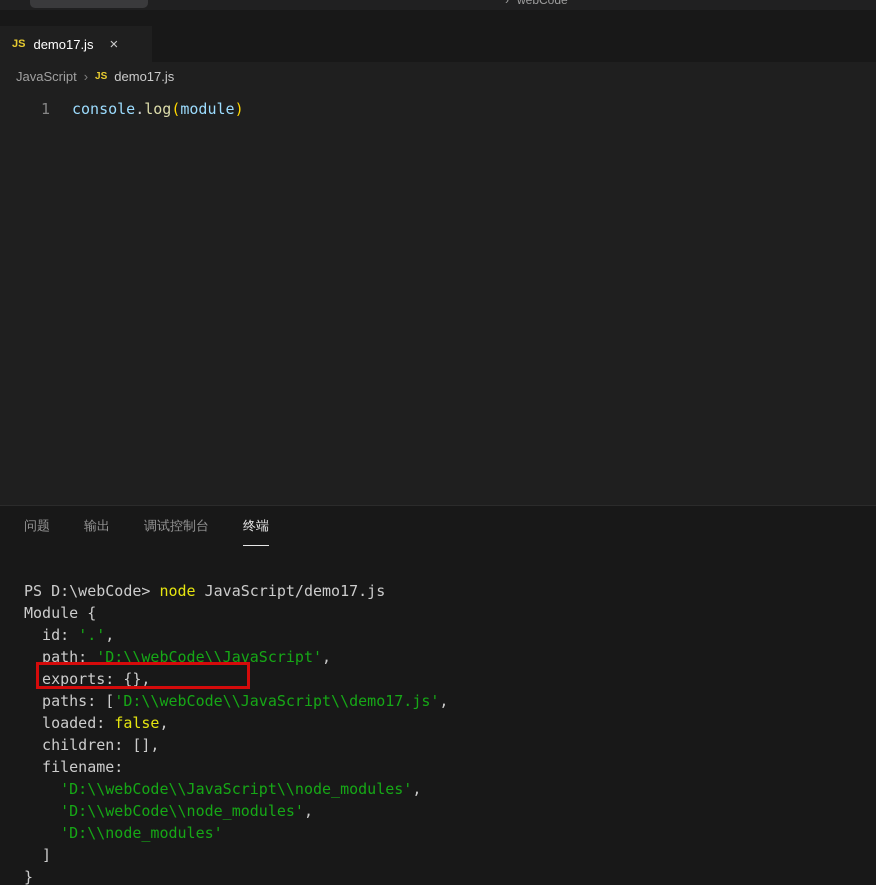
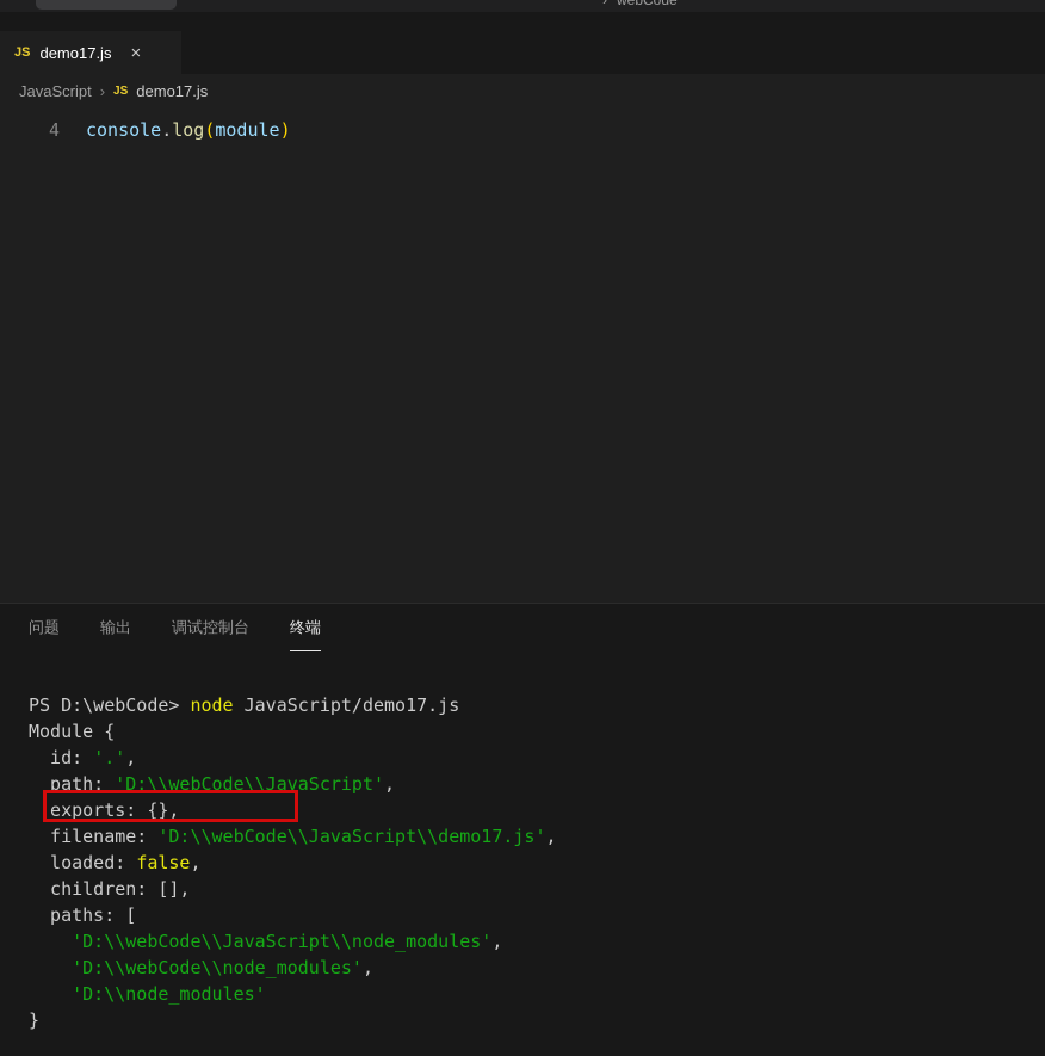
  ›
  webCode
  JS
  demo17.js
  ×
  JavaScript
  ›
  JS
  demo17.js
- 1
+ 4
  console.log(module)
  问题
  输出
  调试控制台
  终端
  PS D:\webCode> node JavaScript/demo17.js
  Module {
  id: '.',
  path: 'D:\\webCode\\JavaScript',
  exports: {},
- paths: ['D:\\webCode\\JavaScript\\demo17.js',
+ filename: 'D:\\webCode\\JavaScript\\demo17.js',
  loaded: false,
  children: [],
- filename:
+ paths: [
  'D:\\webCode\\JavaScript\\node_modules',
  'D:\\webCode\\node_modules',
  'D:\\node_modules'
- ]
  }
